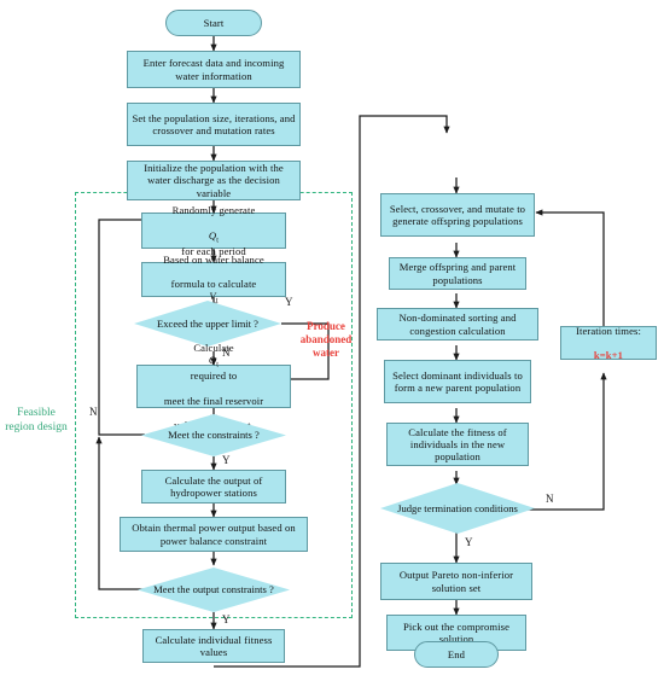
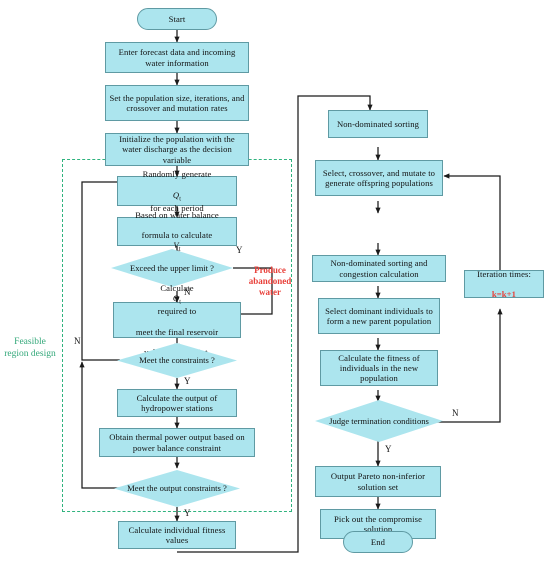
  Feasible region design
  Start
  Enter forecast data and incoming water information
  Set the population size, iterations, and crossover and mutation rates
  Initialize the population with the water discharge as the decision variable
  Randomly generate
  for each period
  Based on water balance
  formula to calculate
  Exceed the upper limit ?
  Y
  N
  Produce abandoned water
  Calculate
  required to
  meet the final reservoir
  Meet the constraints ?
  N
  Y
  Calculate the output of hydropower stations
  Obtain thermal power output based on power balance constraint
  Meet the output constraints ?
  Y
  Calculate individual fitness values
+ Non-dominated sorting
  Select, crossover, and mutate to generate offspring populations
- Merge offspring and parent populations
  Non-dominated sorting and congestion calculation
  Select dominant individuals to form a new parent population
  Calculate the fitness of individuals in the new population
  Judge termination conditions
  N
  Y
  Iteration times:
  k=k+1
  Output Pareto non-inferior solution set
  Pick out the compromise solution
  End
